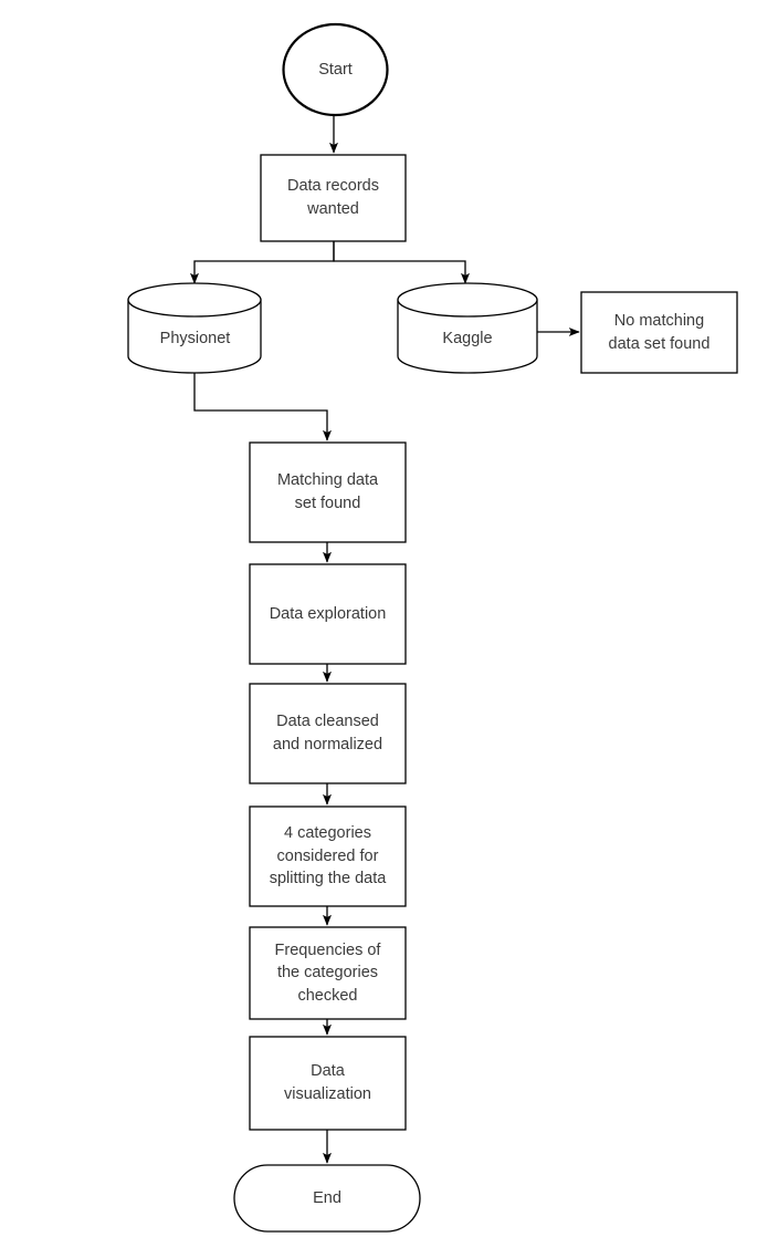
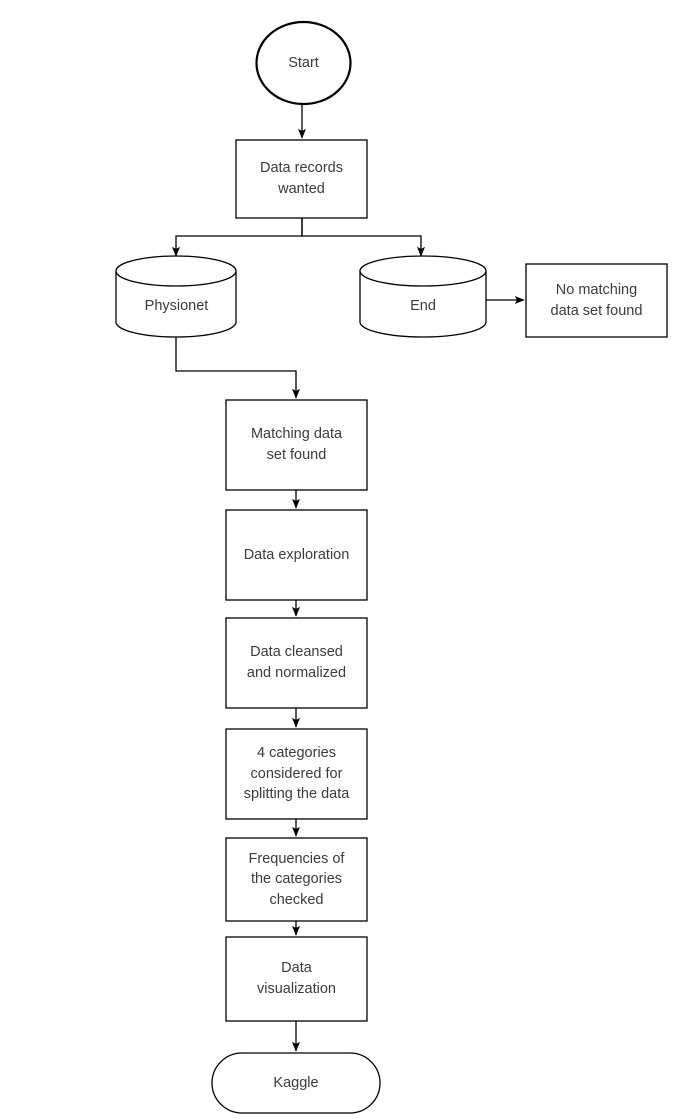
  Start
  Data records
  wanted
  Physionet
- Kaggle
+ End
  No matching
  data set found
  Matching data
  set found
  Data exploration
  Data cleansed
  and normalized
  4 categories
  considered for
  splitting the data
  Frequencies of
  the categories
  checked
  Data
  visualization
- End
+ Kaggle
